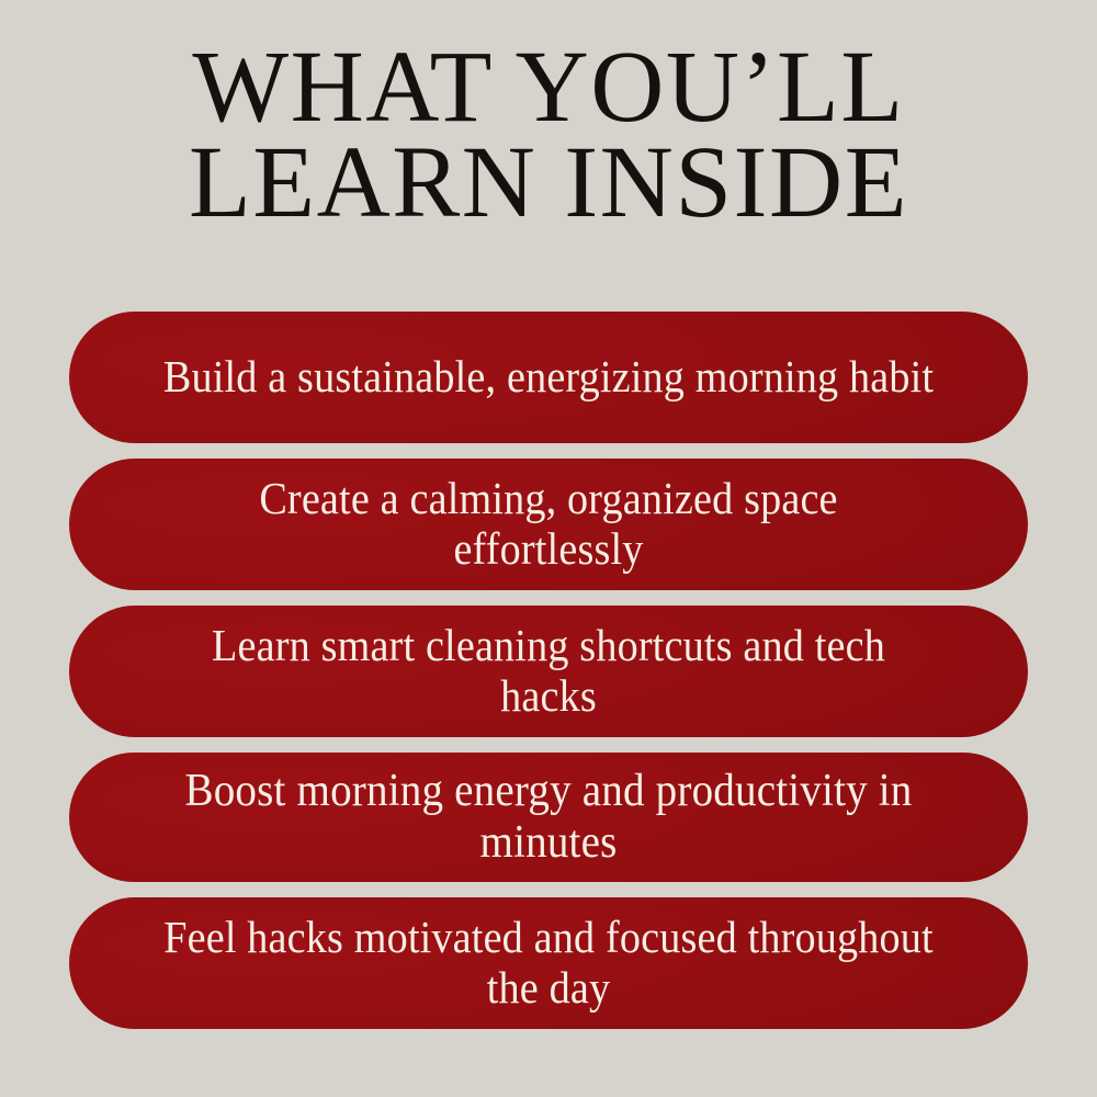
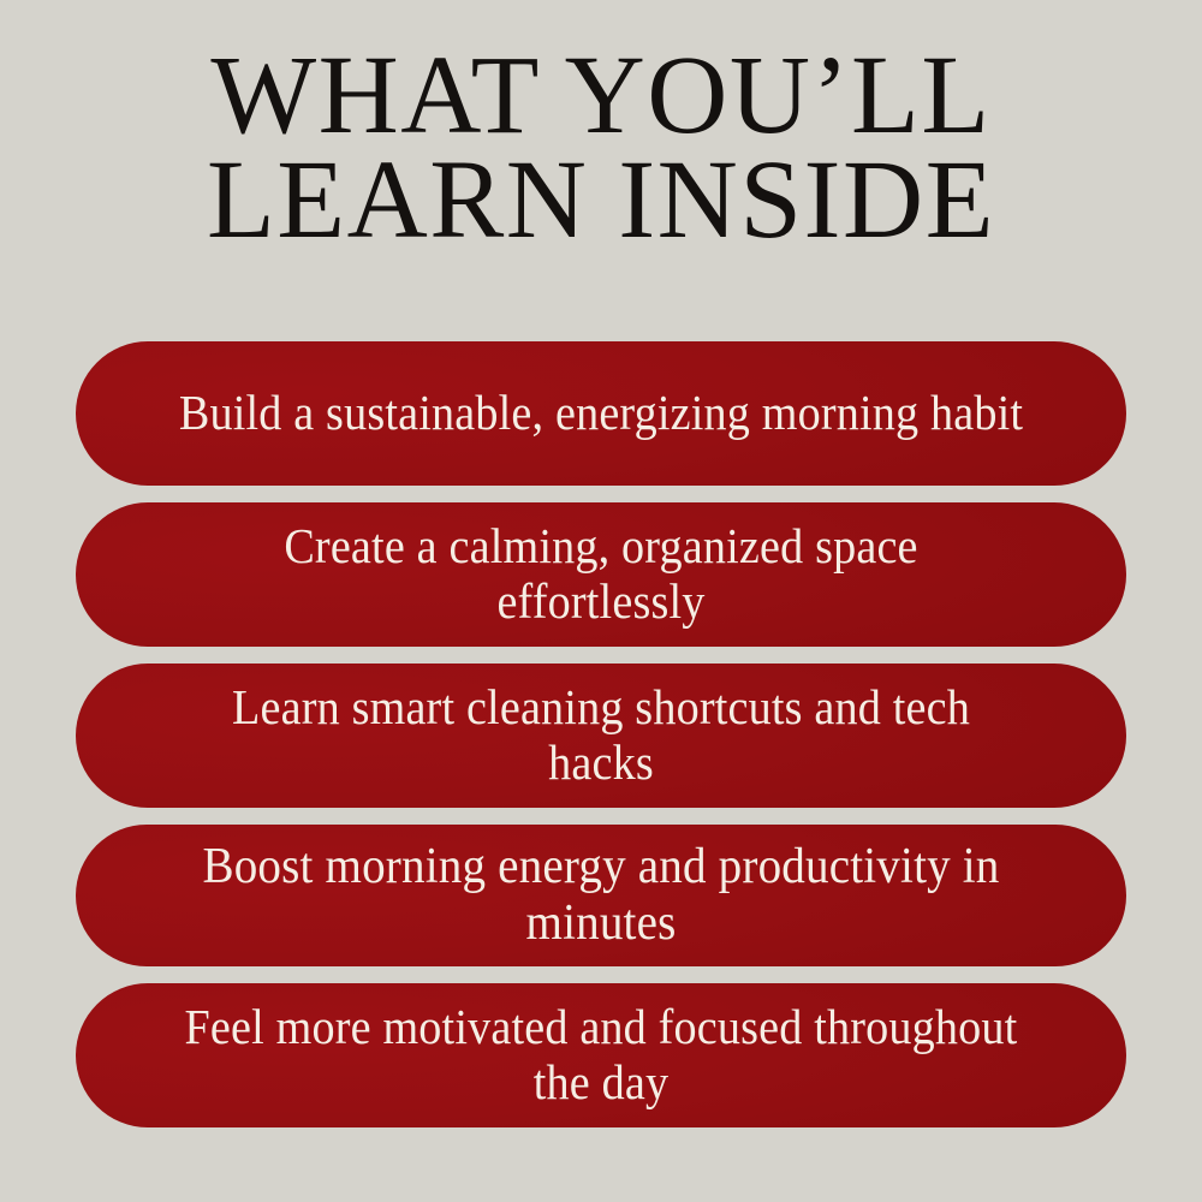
  WHAT YOU’LL
  LEARN INSIDE
  Build a sustainable, energizing morning habit
  Create a calming, organized space effortlessly
  Learn smart cleaning shortcuts and tech hacks
  Boost morning energy and productivity in minutes
- Feel hacks motivated and focused throughout the day
+ Feel more motivated and focused throughout the day
